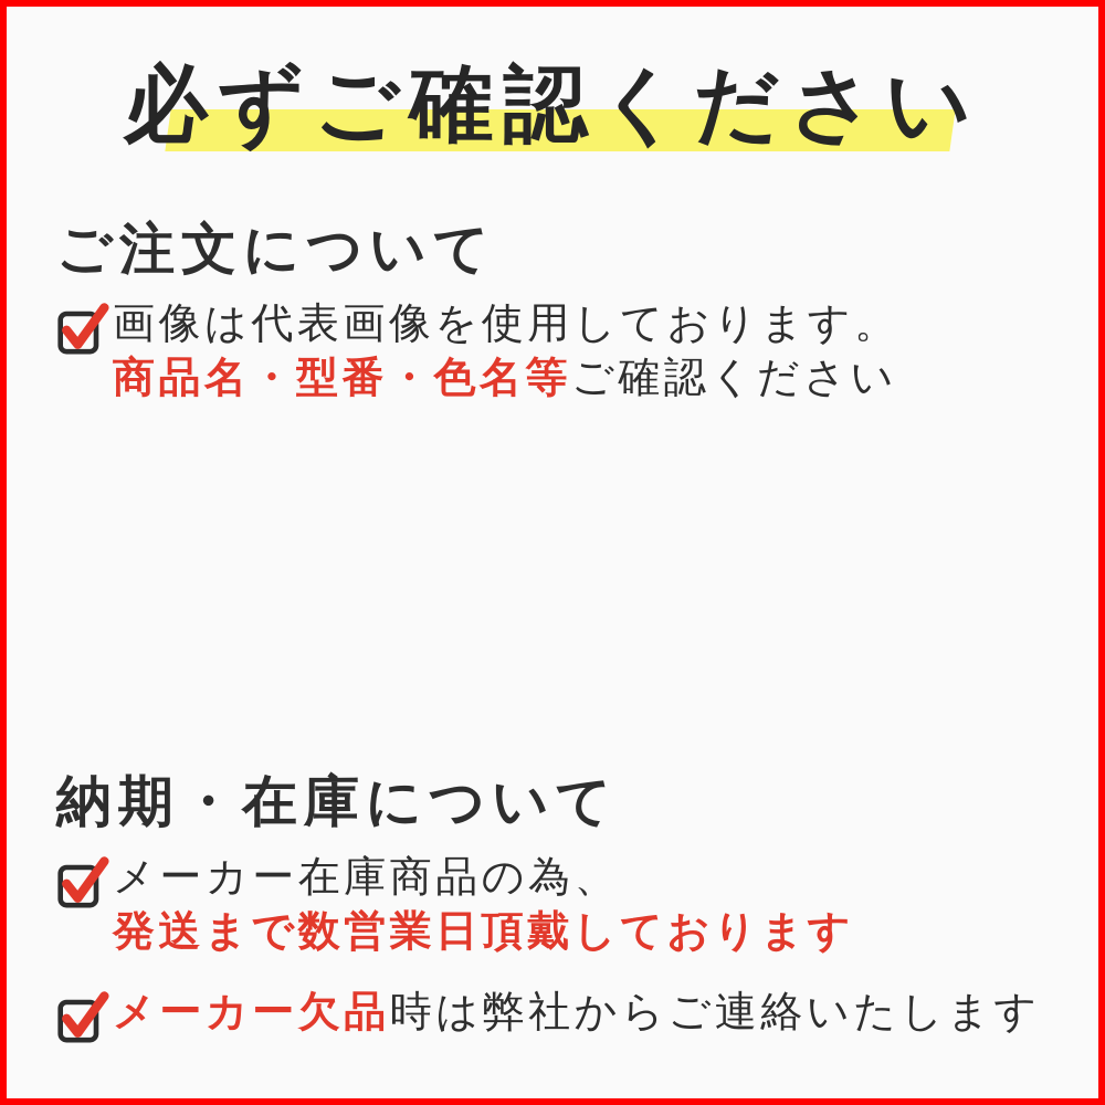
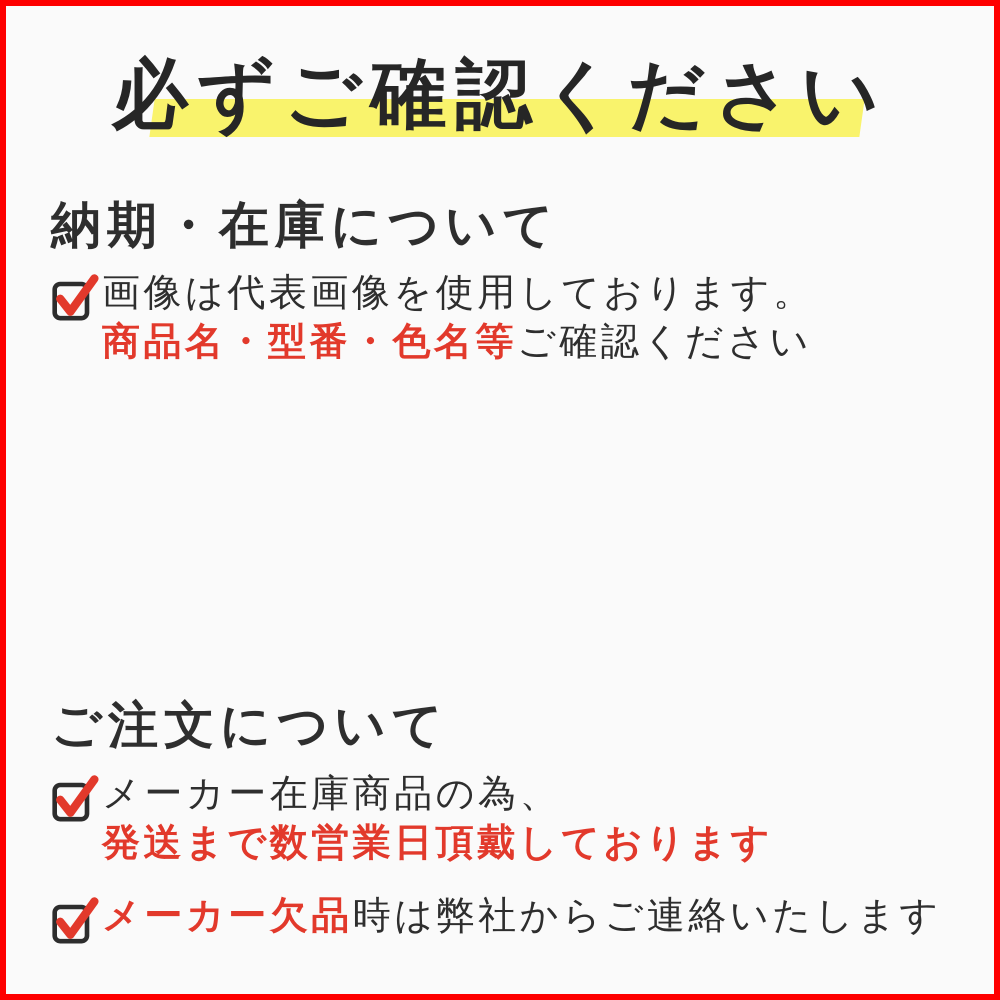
  必ずご確認ください
- ご注文について
+ 納期・在庫について
  画像は代表画像を使用しております。
  商品名・型番・色名等ご確認ください
- 納期・在庫について
+ ご注文について
  メーカー在庫商品の為、
  発送まで数営業日頂戴しております
  メーカー欠品時は弊社からご連絡いたします
